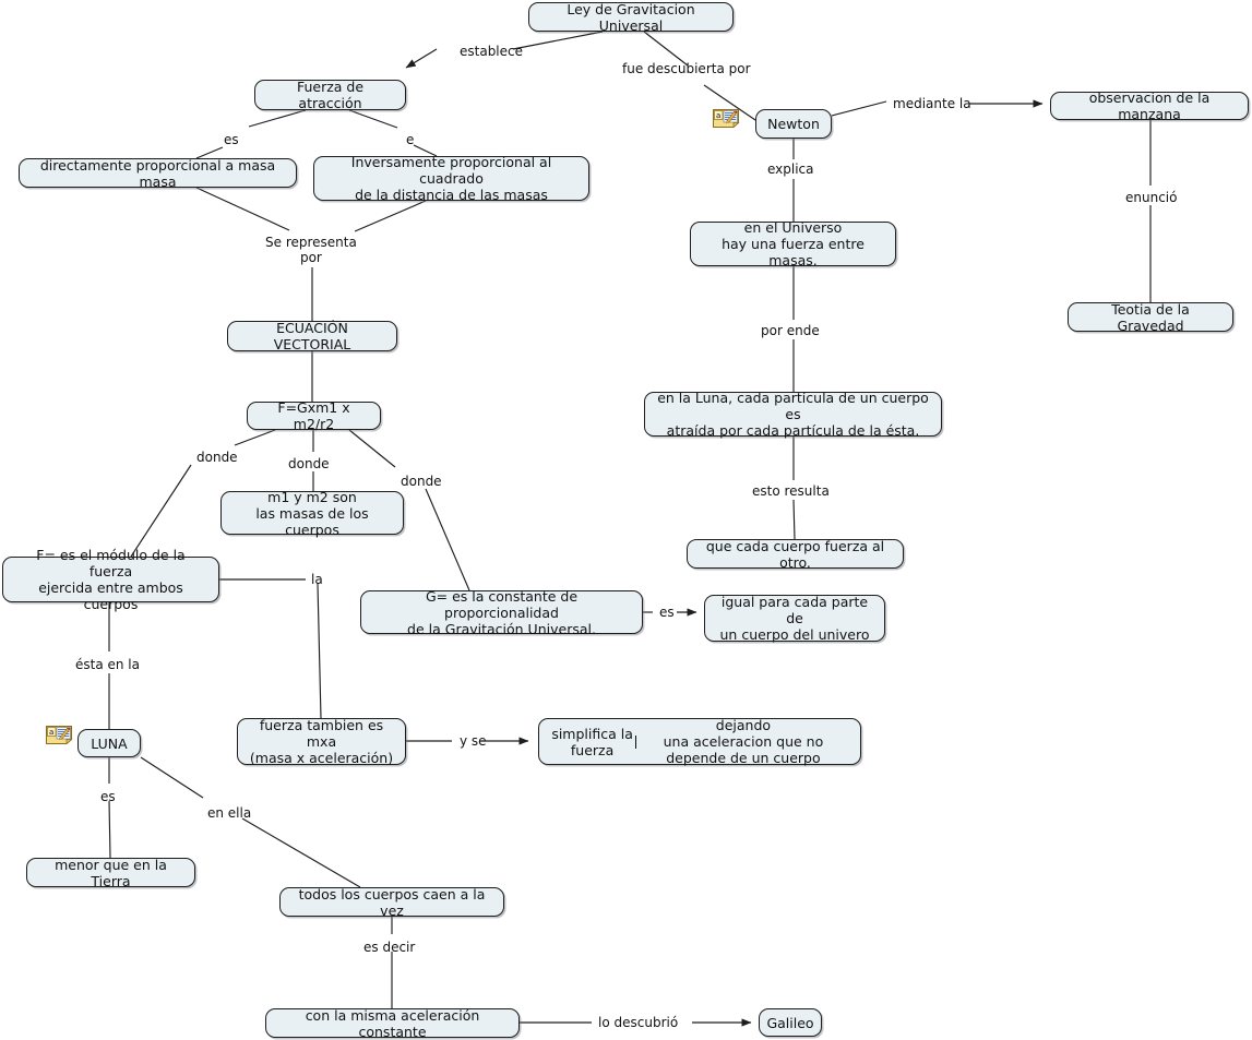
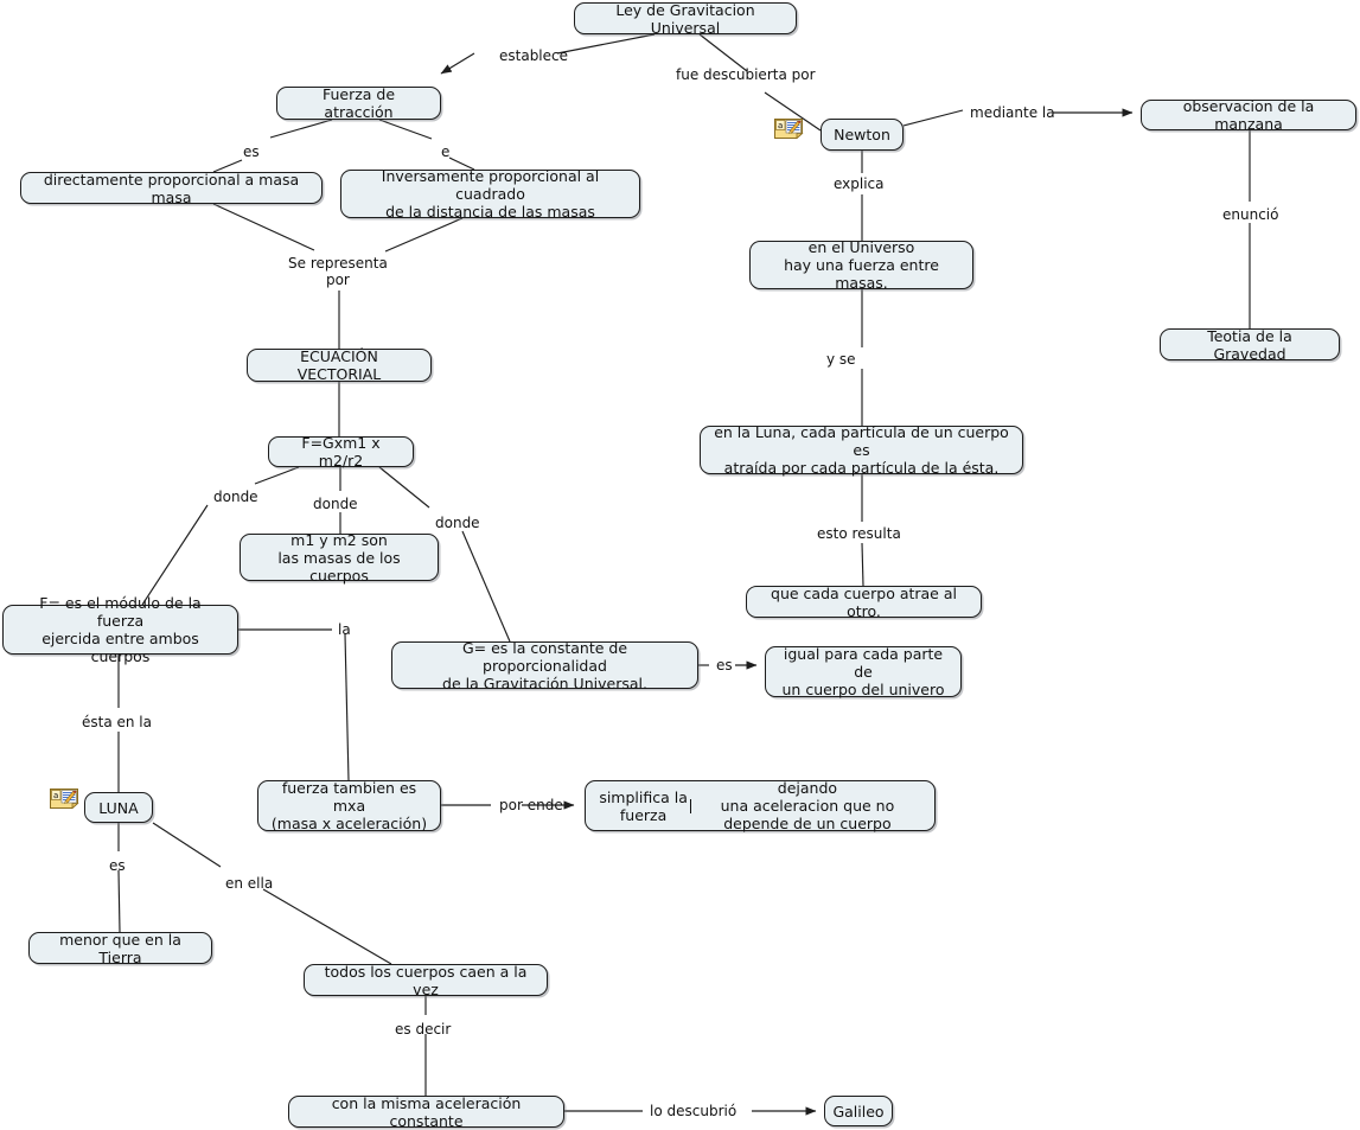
  Ley de Gravitacion Universal
  Fuerza de atracción
  directamente proporcional a masa masa
  Inversamente proporcional al cuadrado
  de la distancia de las masas
  ECUACIÓN VECTORIAL
  F=Gxm1 x m2/r2
  m1 y m2 son
  las masas de los cuerpos
  F= es el módulo de la fuerza
  ejercida entre ambos cuerpos
  G= es la constante de proporcionalidad
  de la Gravitación Universal.
  igual para cada parte de
  un cuerpo del univero
  LUNA
  fuerza tambien es mxa
  (masa x aceleración)
  simplifica la fuerza dejando
  una aceleracion que no depende de un cuerpo
  menor que en la Tierra
  todos los cuerpos caen a la vez
  con la misma aceleración constante
  Galileo
  Newton
  observacion de la manzana
  Teotia de la Gravedad
  en el Universo
  hay una fuerza entre masas.
  en la Luna, cada partícula de un cuerpo es
  atraída por cada partícula de la ésta.
- que cada cuerpo fuerza al otro.
+ que cada cuerpo atrae al otro.
  establece
  fue descubierta por
  es
  e
  Se representa
  por
  donde
  donde
  donde
  es
  ésta en la
  la
- y se
+ por ende
  es
  en ella
  es decir
  lo descubrió
  mediante la
  explica
  enunció
- por ende
+ y se
  esto resulta
  a
  a
